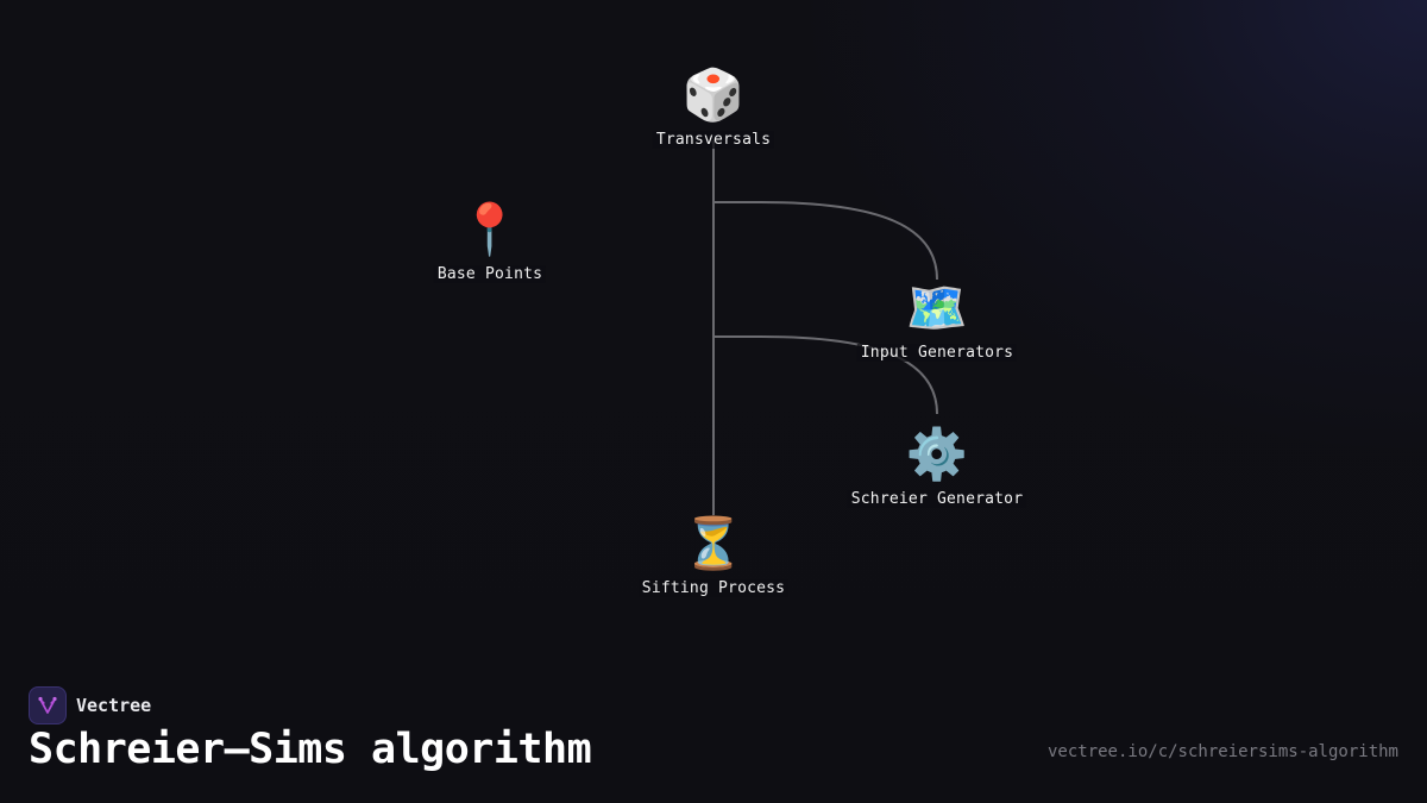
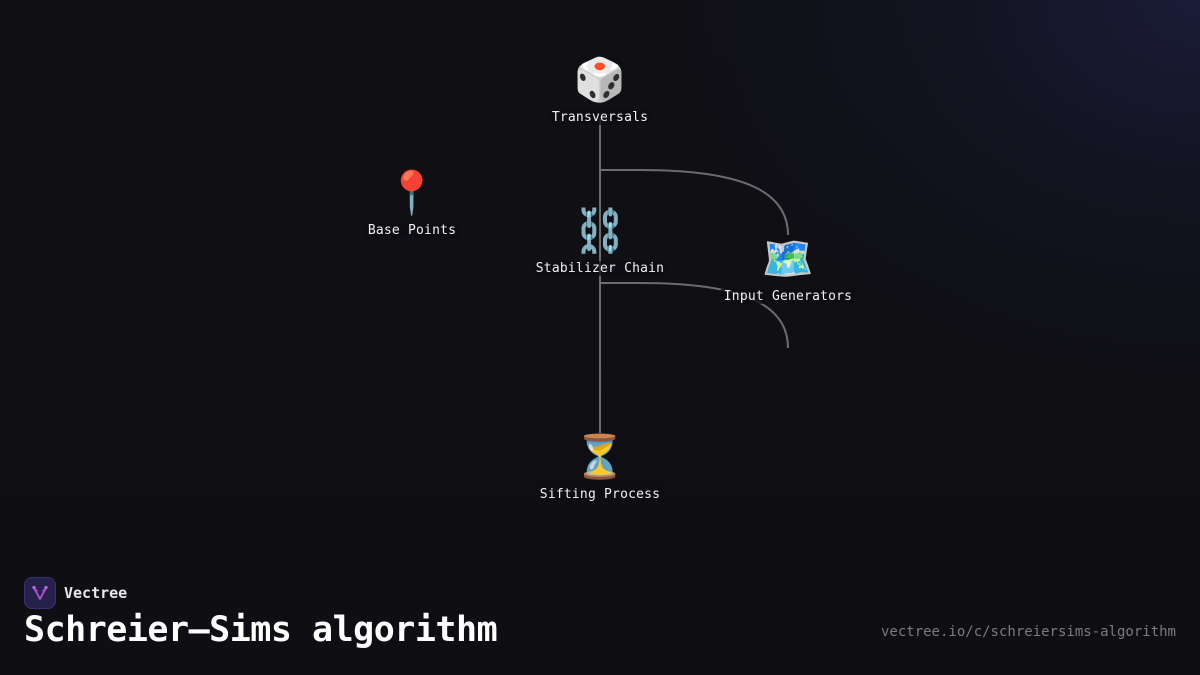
  🎲
  Transversals
  📍
  Base Points
+ ⛓️
+ Stabilizer Chain
  🗺️
  Input Generators
- ⚙️
- Schreier Generator
  ⏳
  Sifting Process
  Vectree
  Schreier–Sims algorithm
  vectree.io/c/schreiersims-algorithm
